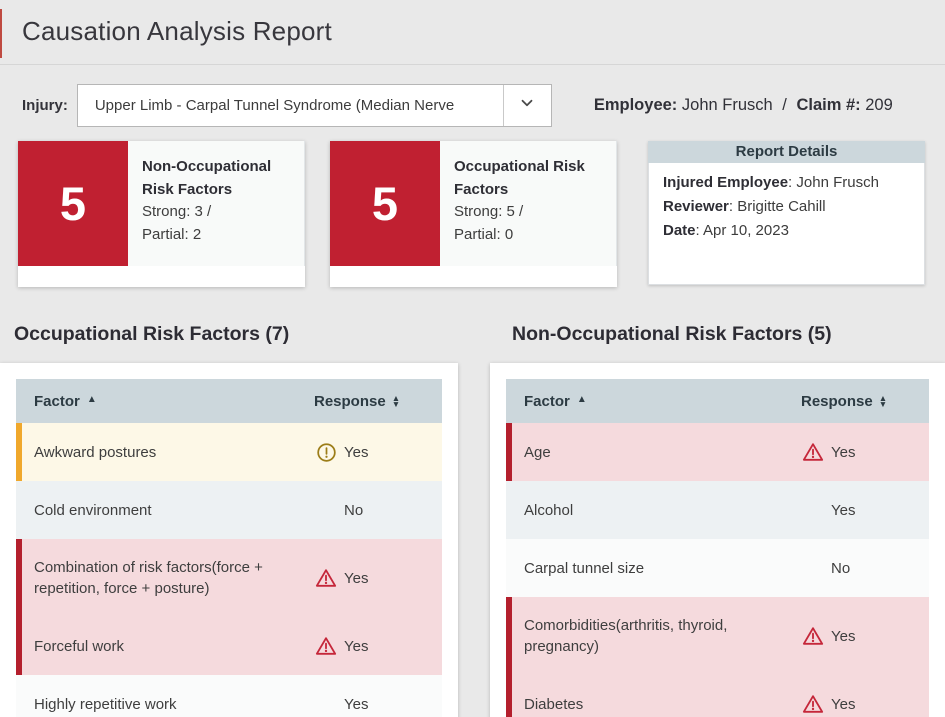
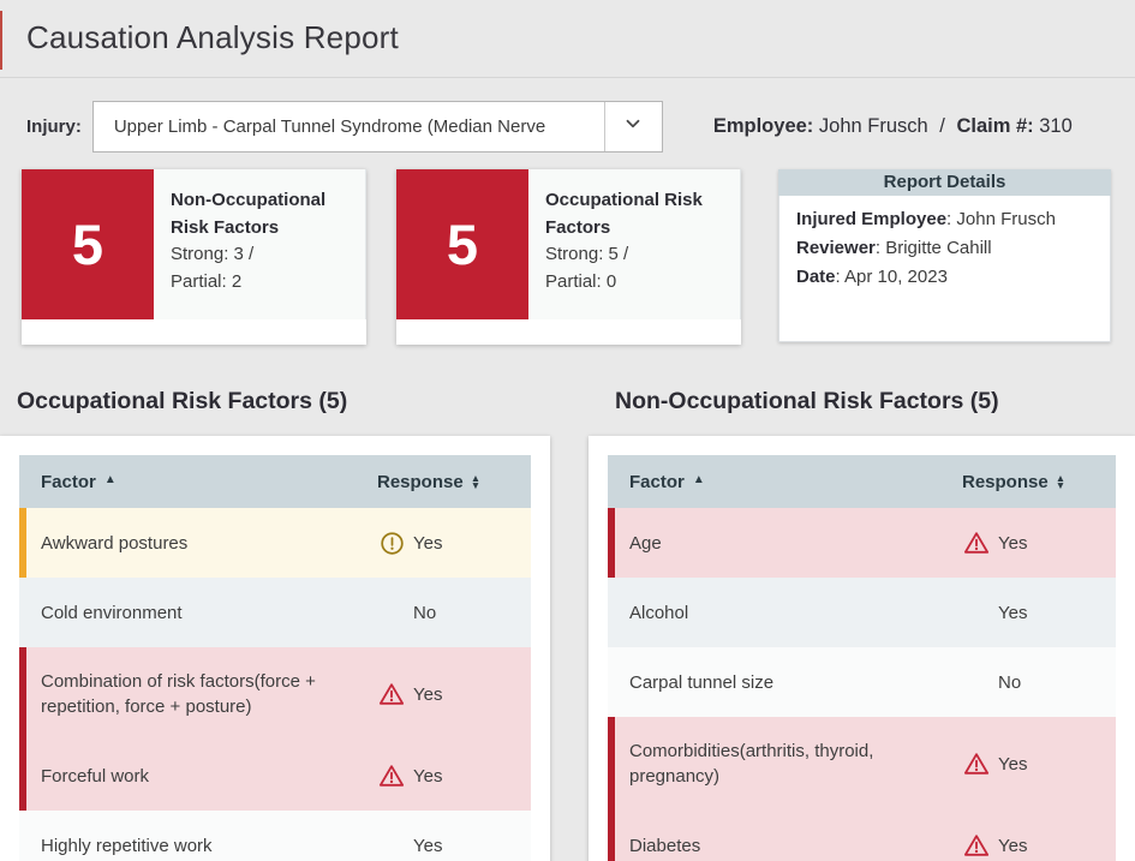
  Causation Analysis Report
  Injury:
  Upper Limb - Carpal Tunnel Syndrome (Median Nerve
- Employee: John Frusch / Claim #: 209
+ Employee: John Frusch / Claim #: 310
  5
  Non-Occupational Risk Factors
  Strong: 3 /
  Partial: 2
  5
  Occupational Risk Factors
  Strong: 5 /
  Partial: 0
  Report Details
  Injured Employee: John Frusch
  Reviewer: Brigitte Cahill
  Date: Apr 10, 2023
- Occupational Risk Factors (7)
+ Occupational Risk Factors (5)
  Factor
  ▲
  Response
  ▲
  ▼
  Awkward postures
  Yes
  Cold environment
  No
  Combination of risk factors(force + repetition, force + posture)
  Yes
  Forceful work
  Yes
  Highly repetitive work
  Yes
  Non-Occupational Risk Factors (5)
  Factor
  ▲
  Response
  ▲
  ▼
  Age
  Yes
  Alcohol
  Yes
  Carpal tunnel size
  No
  Comorbidities(arthritis, thyroid, pregnancy)
  Yes
  Diabetes
  Yes
